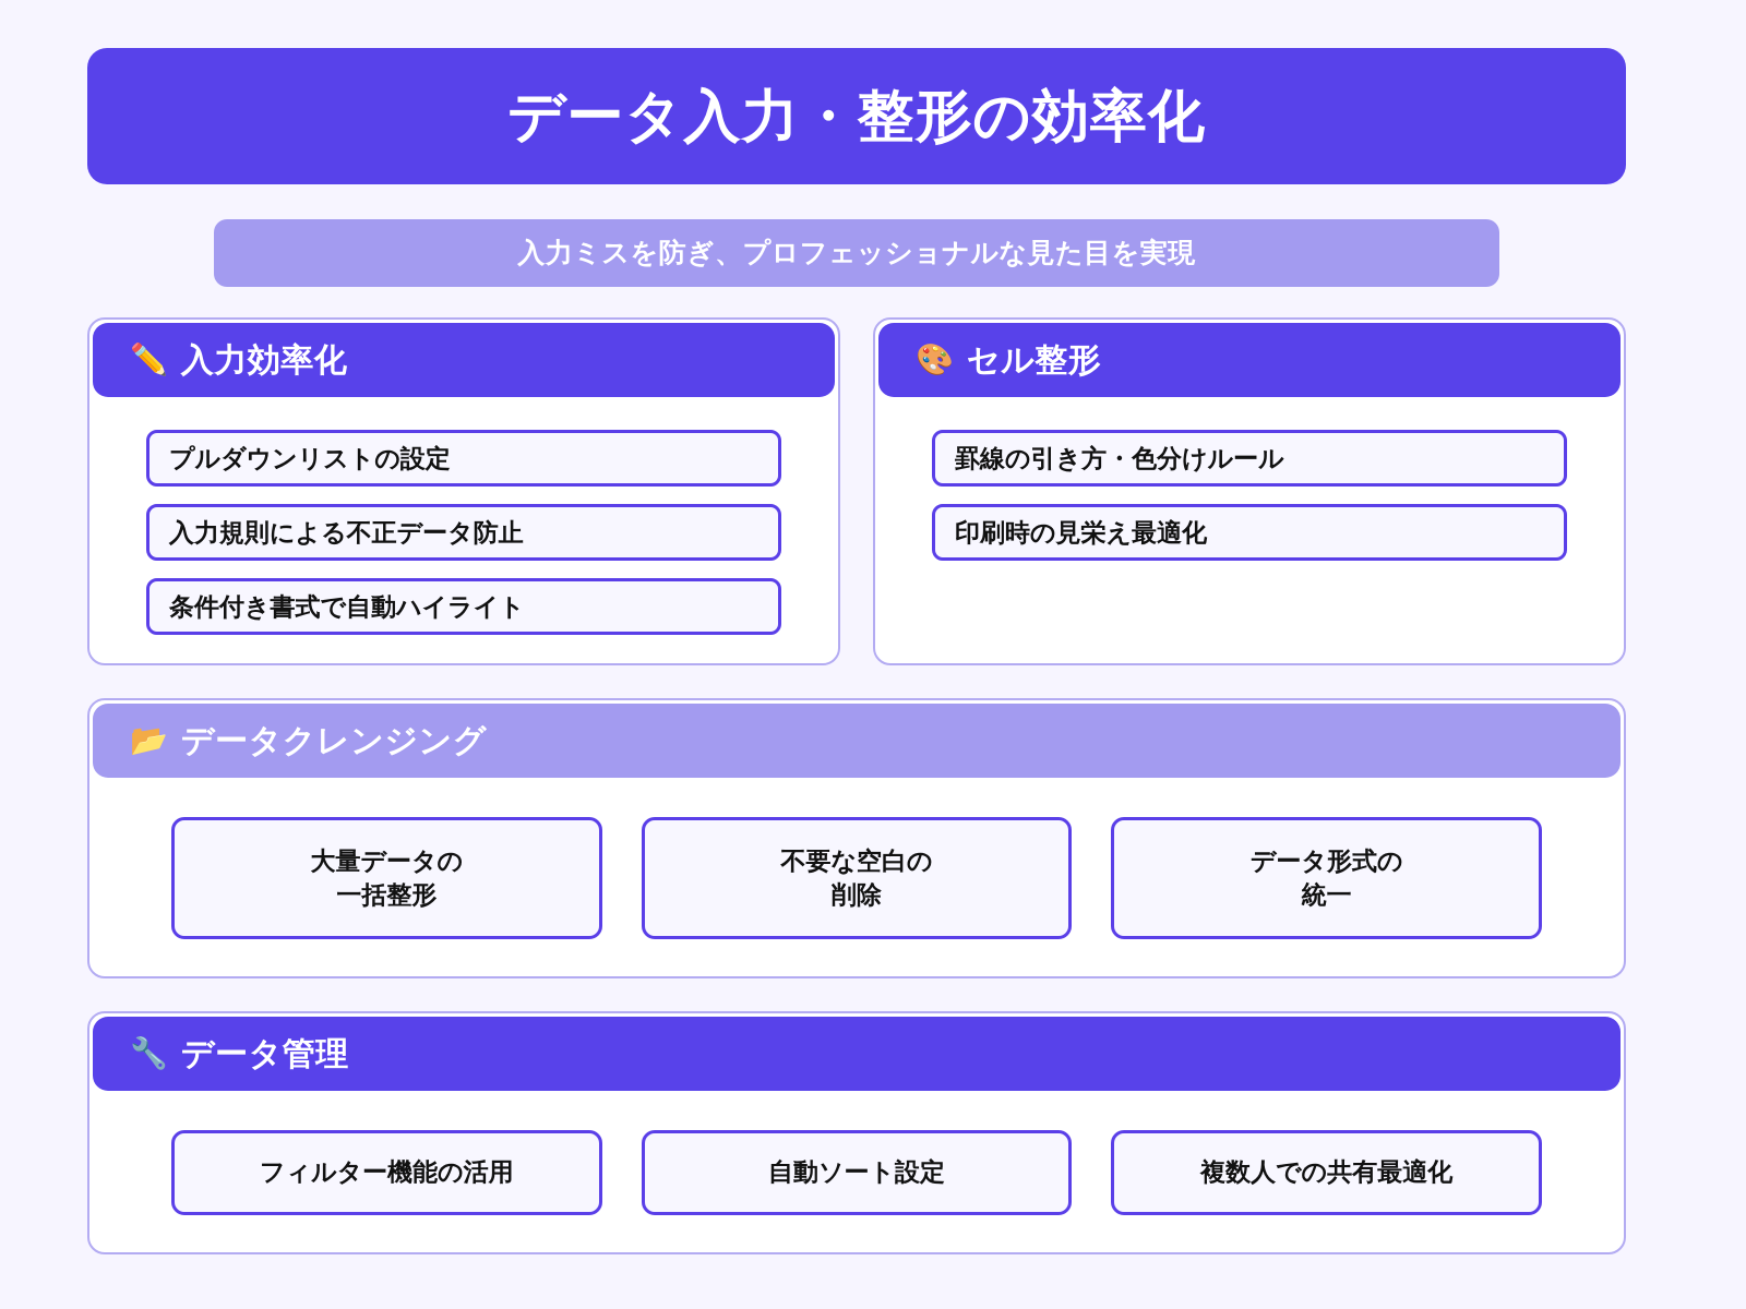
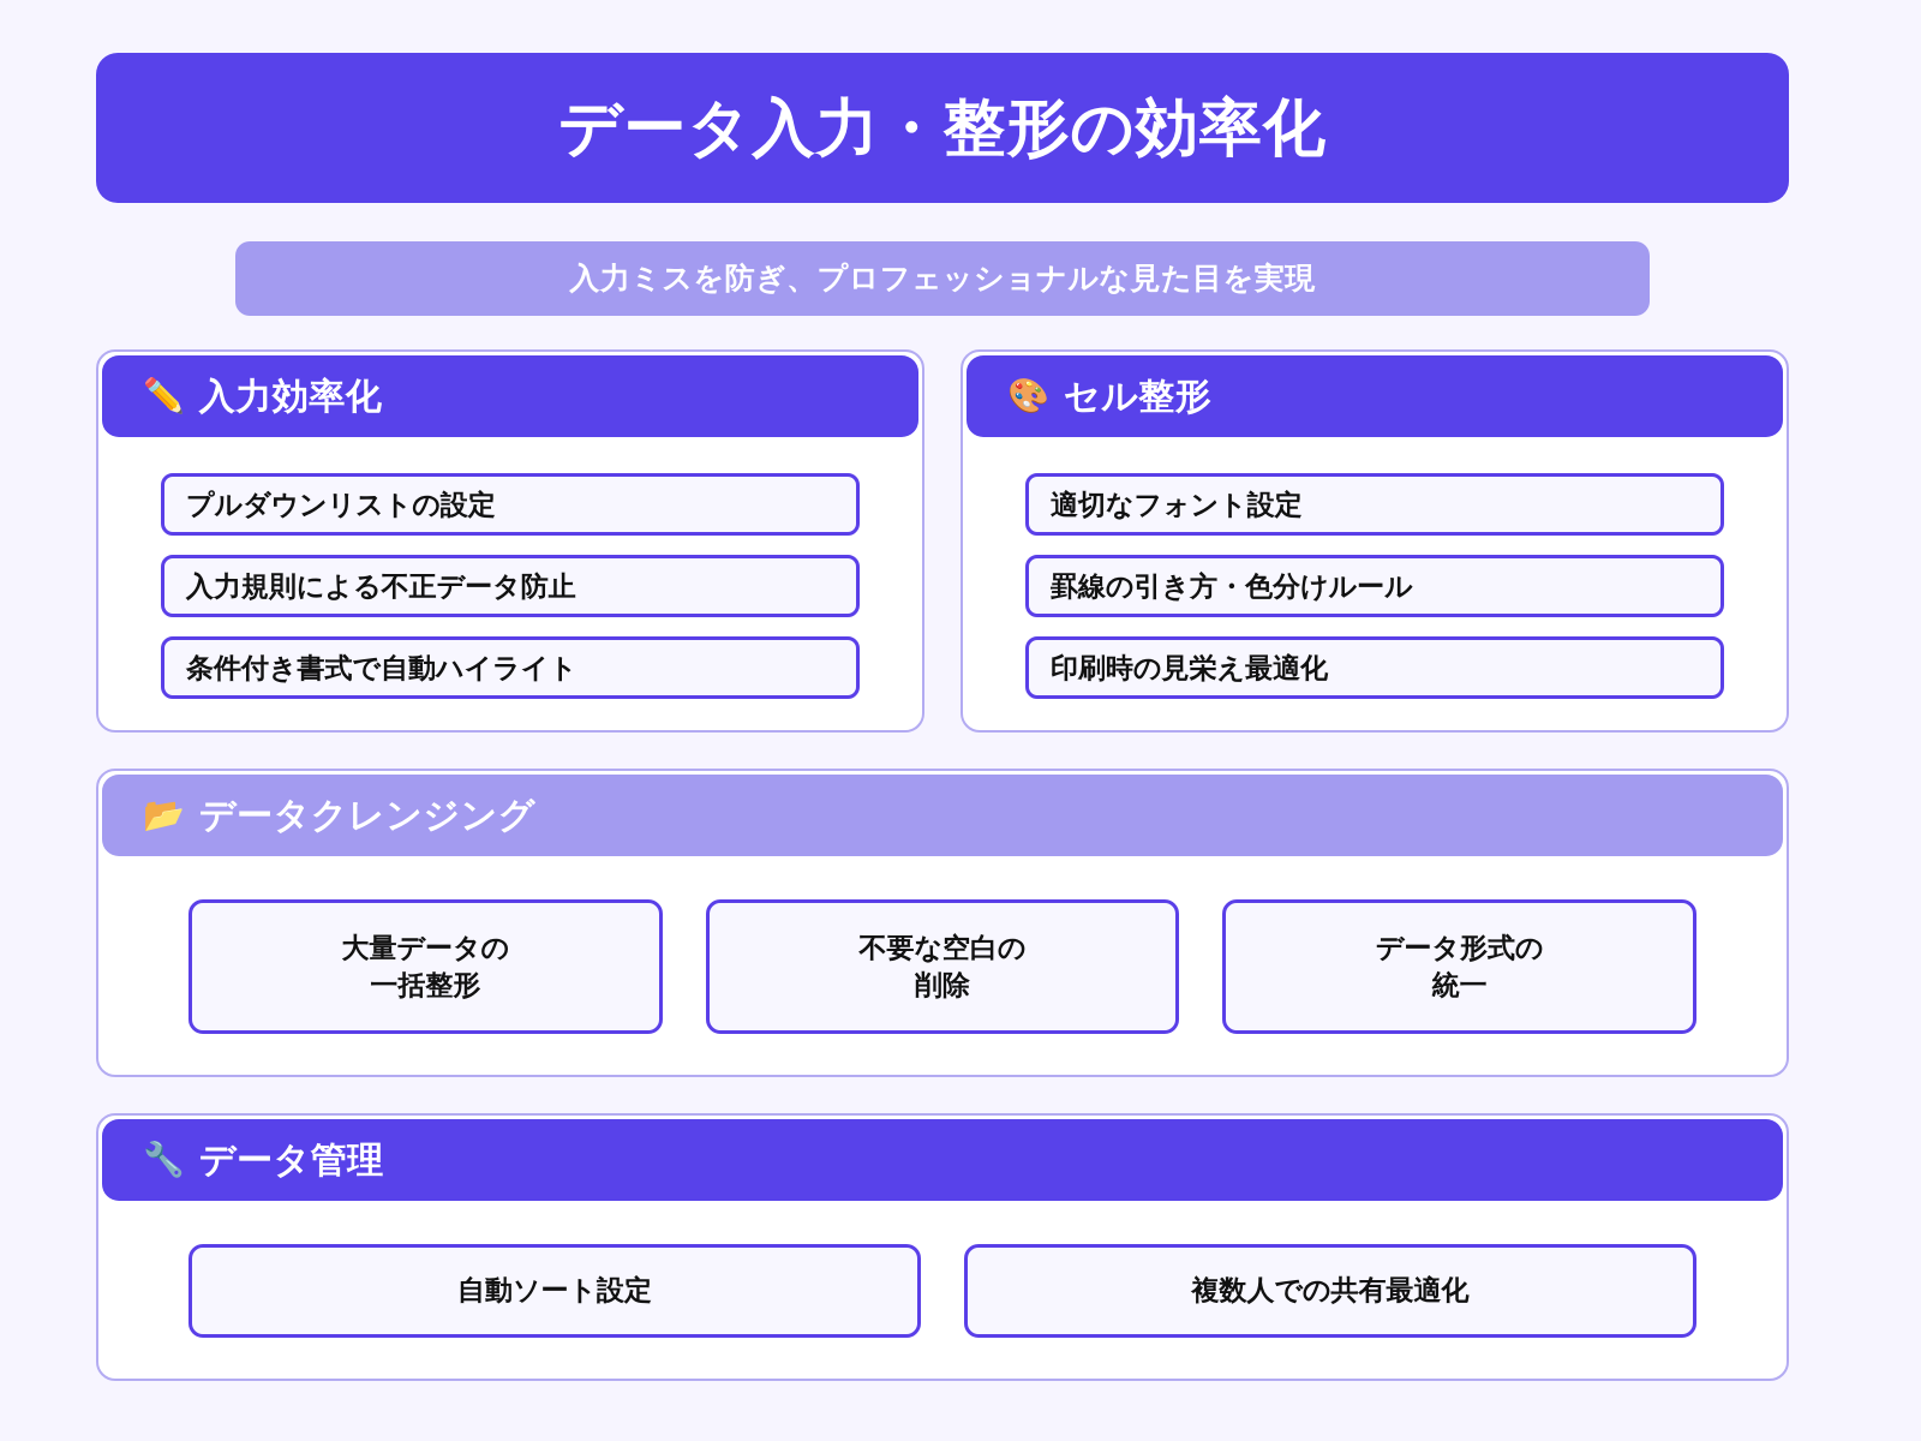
  データ入力・整形の効率化
  入力ミスを防ぎ、プロフェッショナルな見た目を実現
  ✏️
  入力効率化
  プルダウンリストの設定
  入力規則による不正データ防止
  条件付き書式で自動ハイライト
  🎨
  セル整形
+ 適切なフォント設定
  罫線の引き方・色分けルール
  印刷時の見栄え最適化
  📂
  データクレンジング
  大量データの
  一括整形
  不要な空白の
  削除
  データ形式の
  統一
  🔧
  データ管理
- フィルター機能の活用
  自動ソート設定
  複数人での共有最適化
